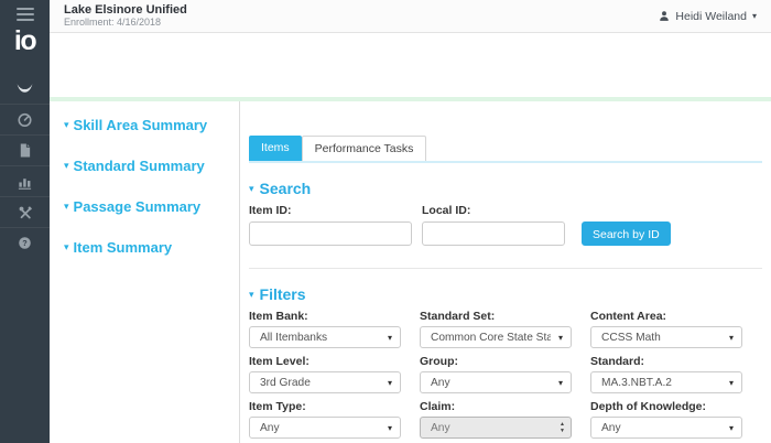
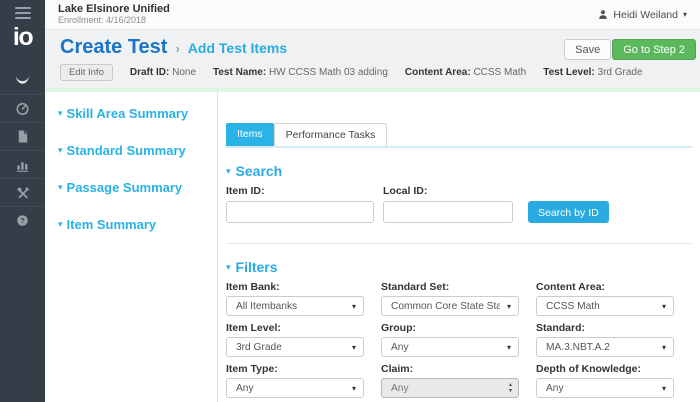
  io
  ?
  Lake Elsinore Unified
  Enrollment: 4/16/2018
  Heidi Weiland
  ▾
+ Create Test
+ ›
+ Add Test Items
+ Save
+ Go to Step 2
+ Edit Info
+ Draft ID: None
+ Test Name: HW CCSS Math 03 adding
+ Content Area: CCSS Math
+ Test Level: 3rd Grade
  ▾
  Skill Area Summary
  ▾
  Standard Summary
  ▾
  Passage Summary
  ▾
  Item Summary
  Items
  Performance Tasks
  ▾
  Search
  Item ID:
  Local ID:
  Search by ID
  ▾
  Filters
  Item Bank:
  All Itembanks
  ▾
  Item Level:
  3rd Grade
  ▾
  Item Type:
  Any
  ▾
  Standard Set:
  Common Core State Sta
  ▾
  Group:
  Any
  ▾
  Claim:
  Any
  Content Area:
  CCSS Math
  ▾
  Standard:
  MA.3.NBT.A.2
  ▾
  Depth of Knowledge:
  Any
  ▾
